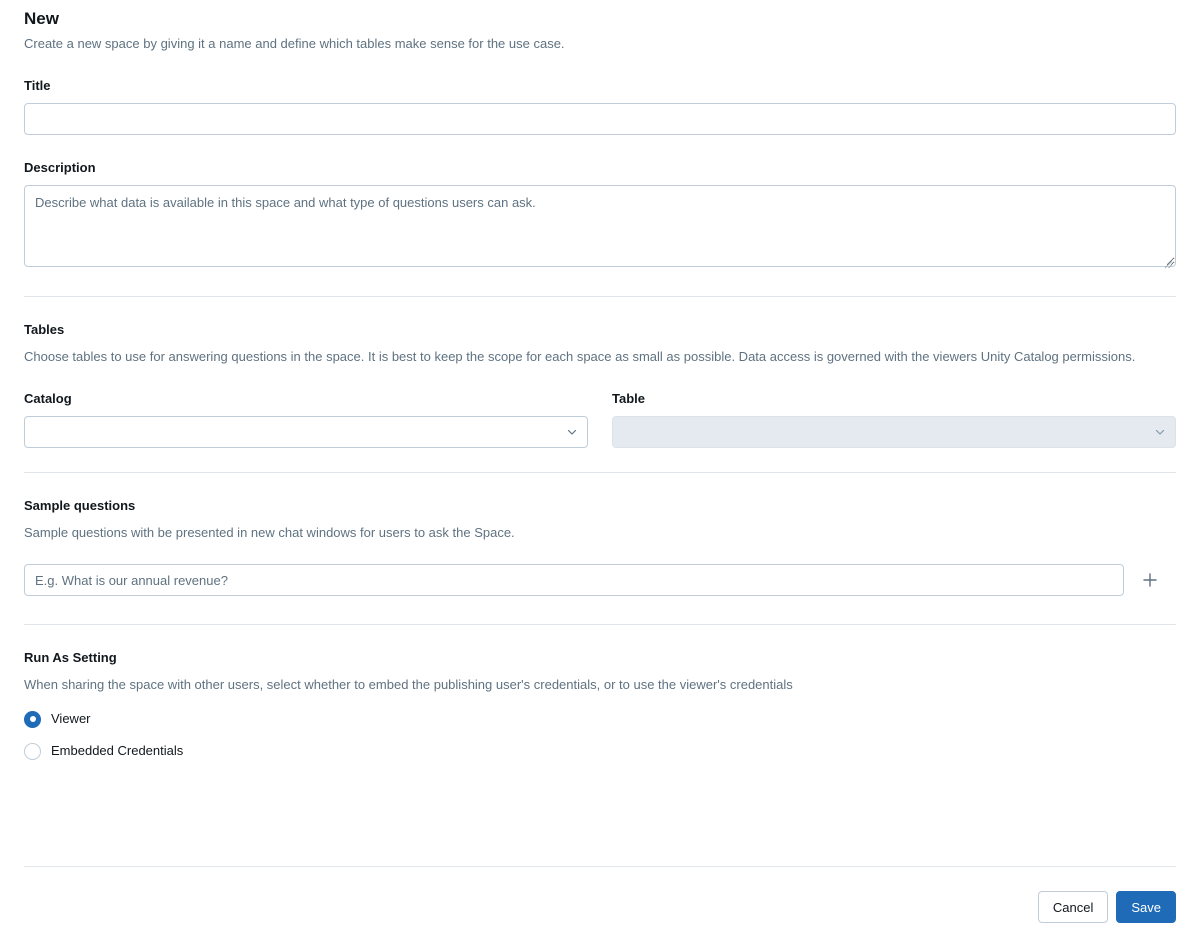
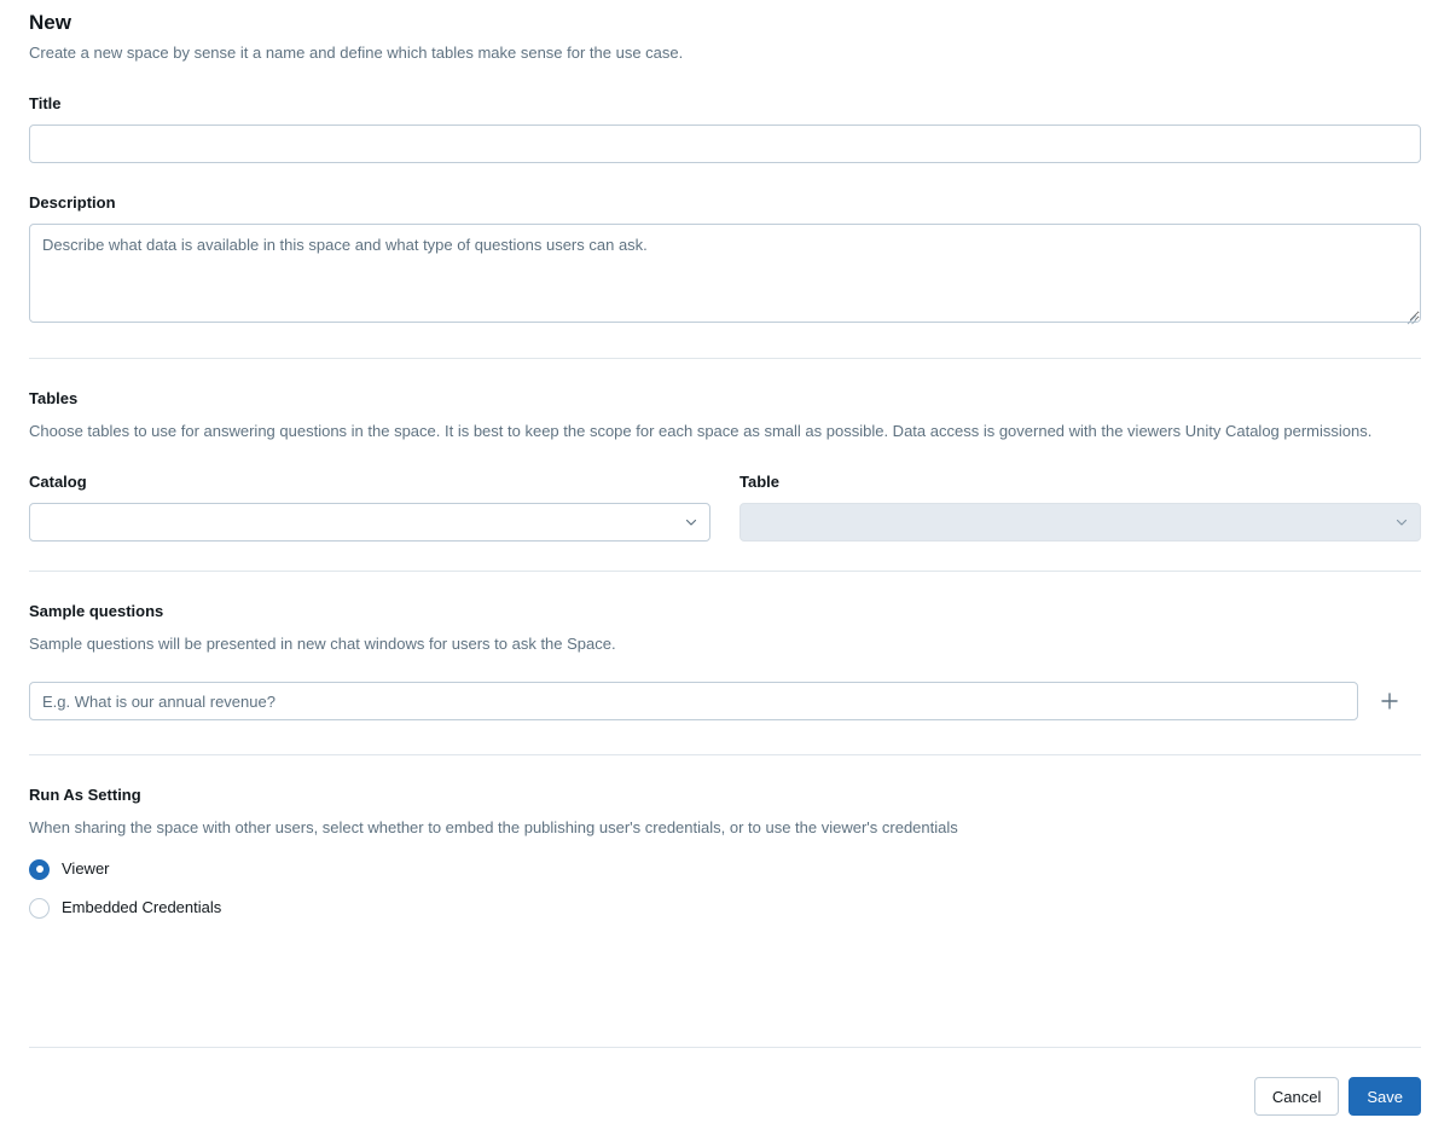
  New
- Create a new space by giving it a name and define which tables make sense for the use case.
+ Create a new space by sense it a name and define which tables make sense for the use case.
  Title
  Description
  Describe what data is available in this space and what type of questions users can ask.
  Tables
  Choose tables to use for answering questions in the space. It is best to keep the scope for each space as small as possible. Data access is governed with the viewers Unity Catalog permissions.
  Catalog
  Table
  Sample questions
- Sample questions with be presented in new chat windows for users to ask the Space.
+ Sample questions will be presented in new chat windows for users to ask the Space.
  E.g. What is our annual revenue?
  Run As Setting
  When sharing the space with other users, select whether to embed the publishing user's credentials, or to use the viewer's credentials
  Viewer
  Embedded Credentials
  Cancel
  Save
